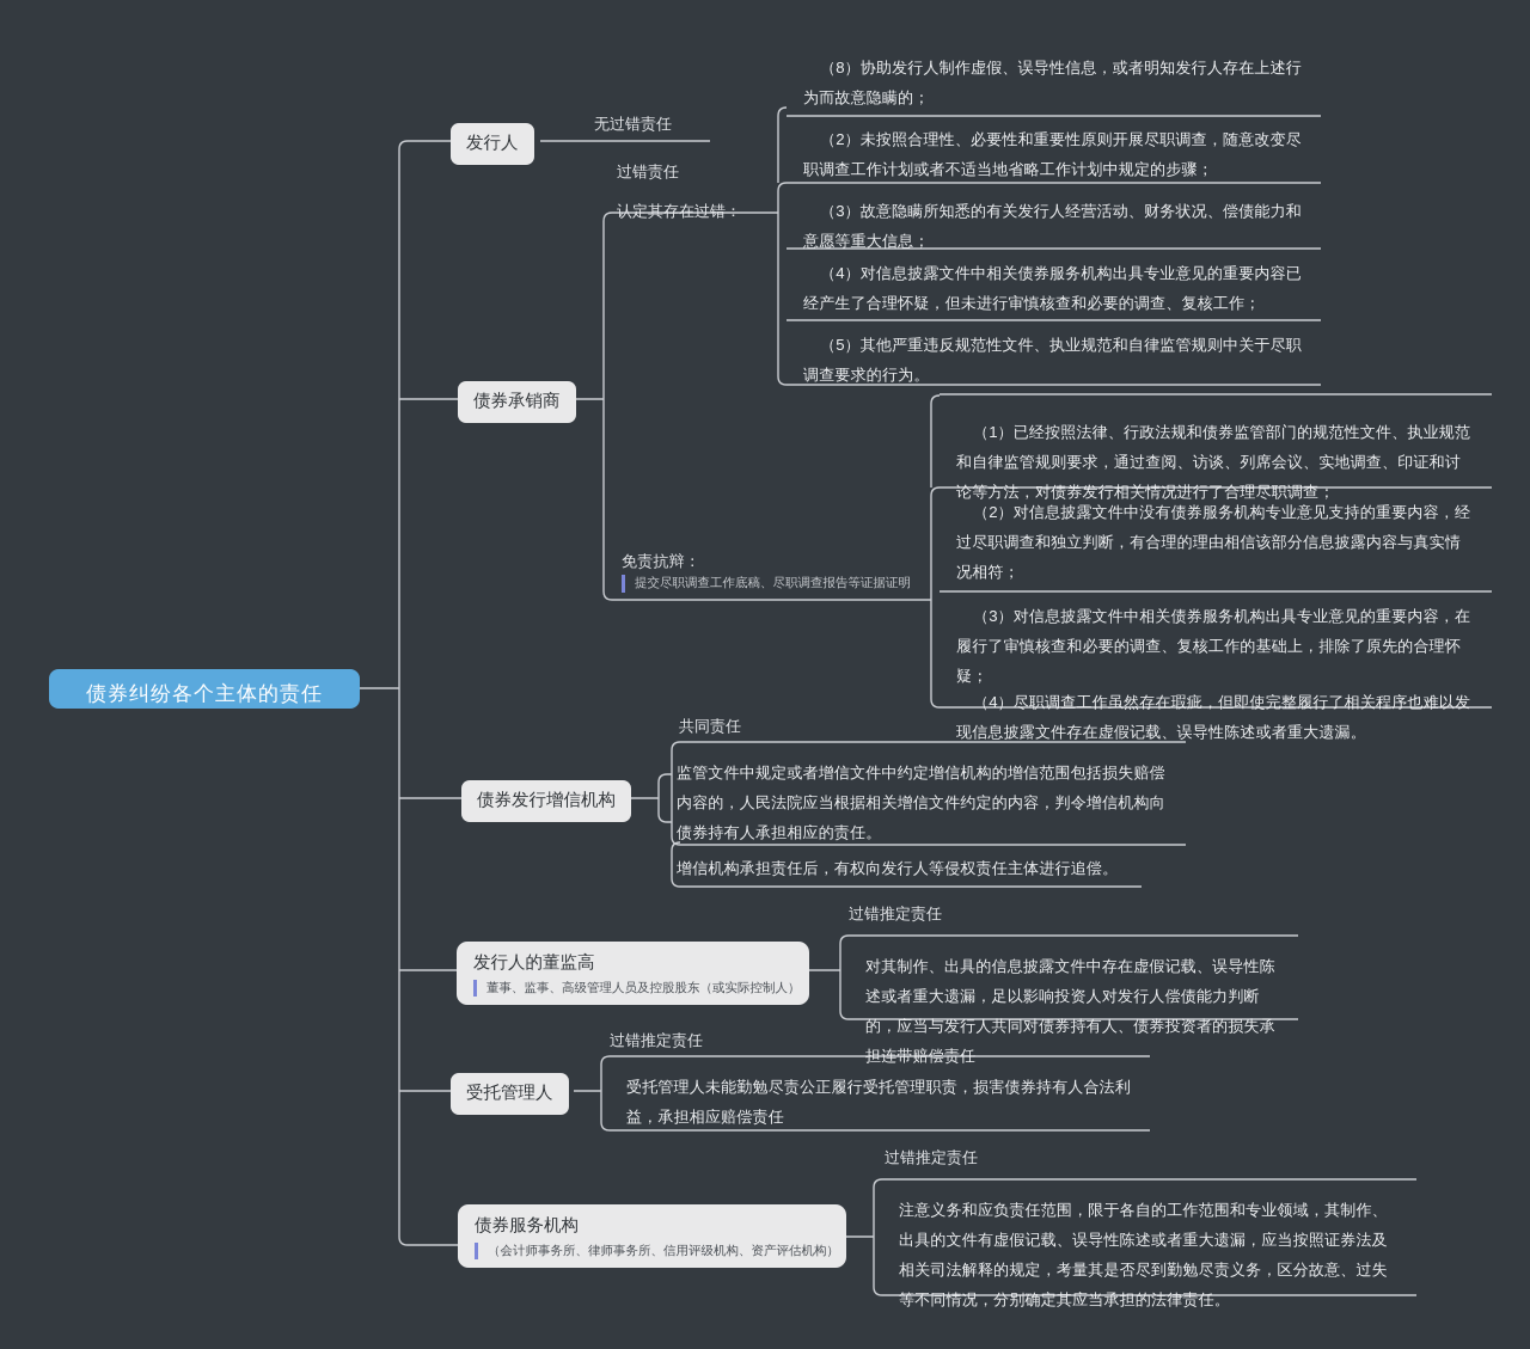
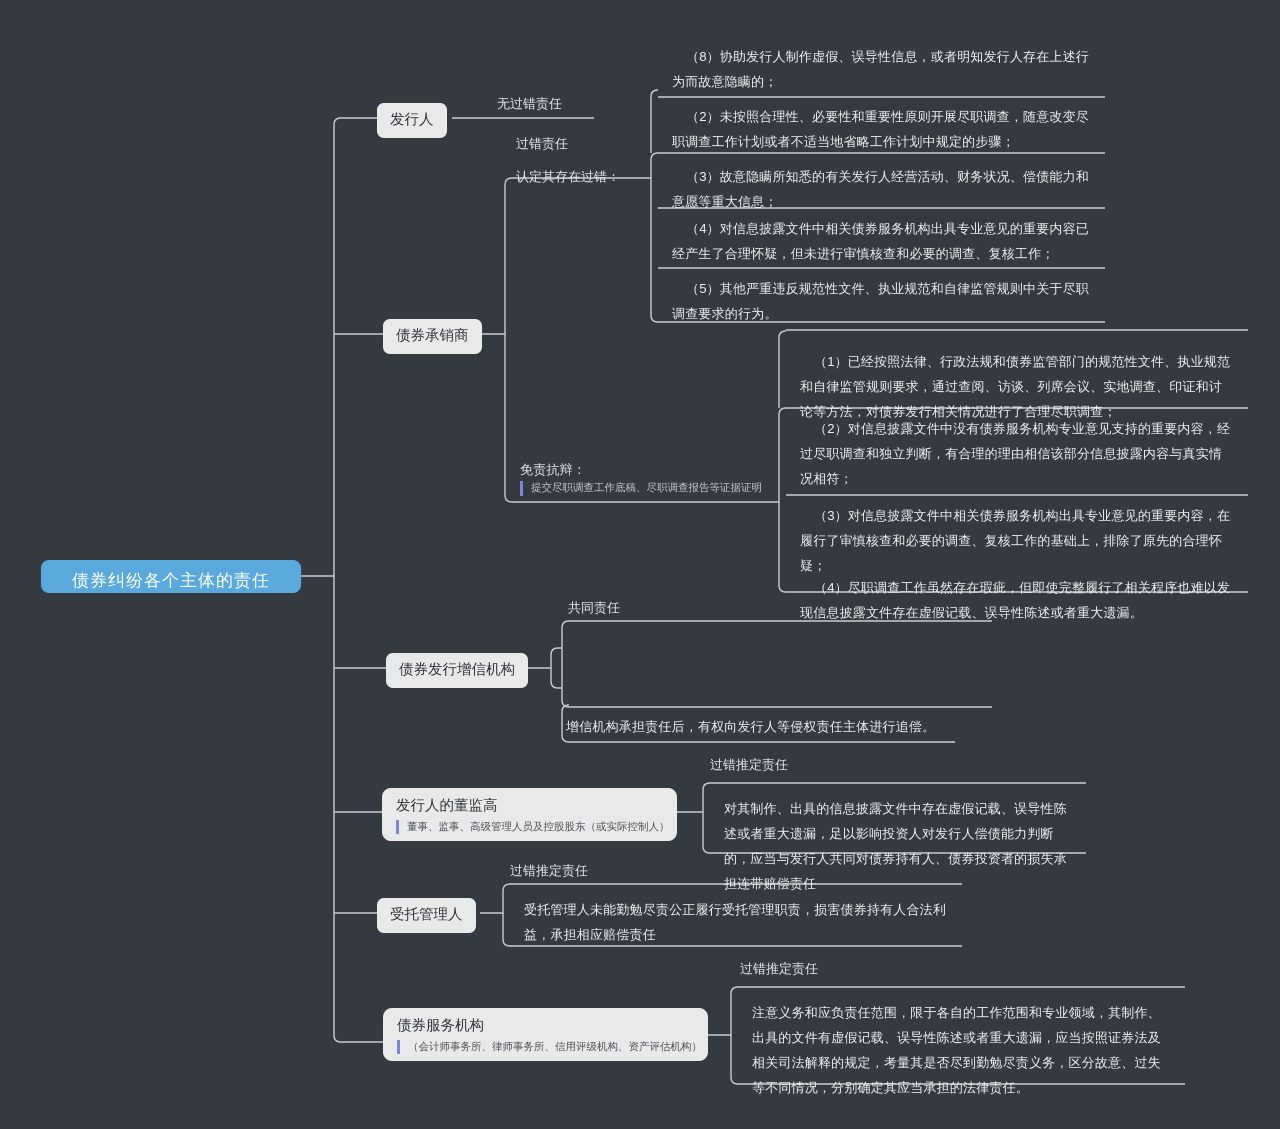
  债券纠纷各个主体的责任
  发行人
  债券承销商
  债券发行增信机构
  发行人的董监高
  董事、监事、高级管理人员及控股股东（或实际控制人）
  受托管理人
  债券服务机构
  （会计师事务所、律师事务所、信用评级机构、资产评估机构）
  无过错责任
  过错责任
  认定其存在过错：
  免责抗辩：
  提交尽职调查工作底稿、尽职调查报告等证据证明
  共同责任
  过错推定责任
  过错推定责任
  过错推定责任
  （8）协助发行人制作虚假、误导性信息，或者明知发行人存在上述行为而故意隐瞒的；
  （2）未按照合理性、必要性和重要性原则开展尽职调查，随意改变尽职调查工作计划或者不适当地省略工作计划中规定的步骤；
  （3）故意隐瞒所知悉的有关发行人经营活动、财务状况、偿债能力和意愿等重大信息；
  （4）对信息披露文件中相关债券服务机构出具专业意见的重要内容已经产生了合理怀疑，但未进行审慎核查和必要的调查、复核工作；
  （5）其他严重违反规范性文件、执业规范和自律监管规则中关于尽职调查要求的行为。
  （1）已经按照法律、行政法规和债券监管部门的规范性文件、执业规范和自律监管规则要求，通过查阅、访谈、列席会议、实地调查、印证和讨论等方法，对债券发行相关情况进行了合理尽职调查；
  （2）对信息披露文件中没有债券服务机构专业意见支持的重要内容，经过尽职调查和独立判断，有合理的理由相信该部分信息披露内容与真实情况相符；
  （3）对信息披露文件中相关债券服务机构出具专业意见的重要内容，在履行了审慎核查和必要的调查、复核工作的基础上，排除了原先的合理怀疑；
  （4）尽职调查工作虽然存在瑕疵，但即使完整履行了相关程序也难以发现信息披露文件存在虚假记载、误导性陈述或者重大遗漏。
- 监管文件中规定或者增信文件中约定增信机构的增信范围包括损失赔偿内容的，人民法院应当根据相关增信文件约定的内容，判令增信机构向债券持有人承担相应的责任。
  增信机构承担责任后，有权向发行人等侵权责任主体进行追偿。
  对其制作、出具的信息披露文件中存在虚假记载、误导性陈述或者重大遗漏，足以影响投资人对发行人偿债能力判断的，应当与发行人共同对债券持有人、债券投资者的损失承担连带赔偿责任
  受托管理人未能勤勉尽责公正履行受托管理职责，损害债券持有人合法利益，承担相应赔偿责任
  注意义务和应负责任范围，限于各自的工作范围和专业领域，其制作、出具的文件有虚假记载、误导性陈述或者重大遗漏，应当按照证券法及相关司法解释的规定，考量其是否尽到勤勉尽责义务，区分故意、过失等不同情况，分别确定其应当承担的法律责任。
